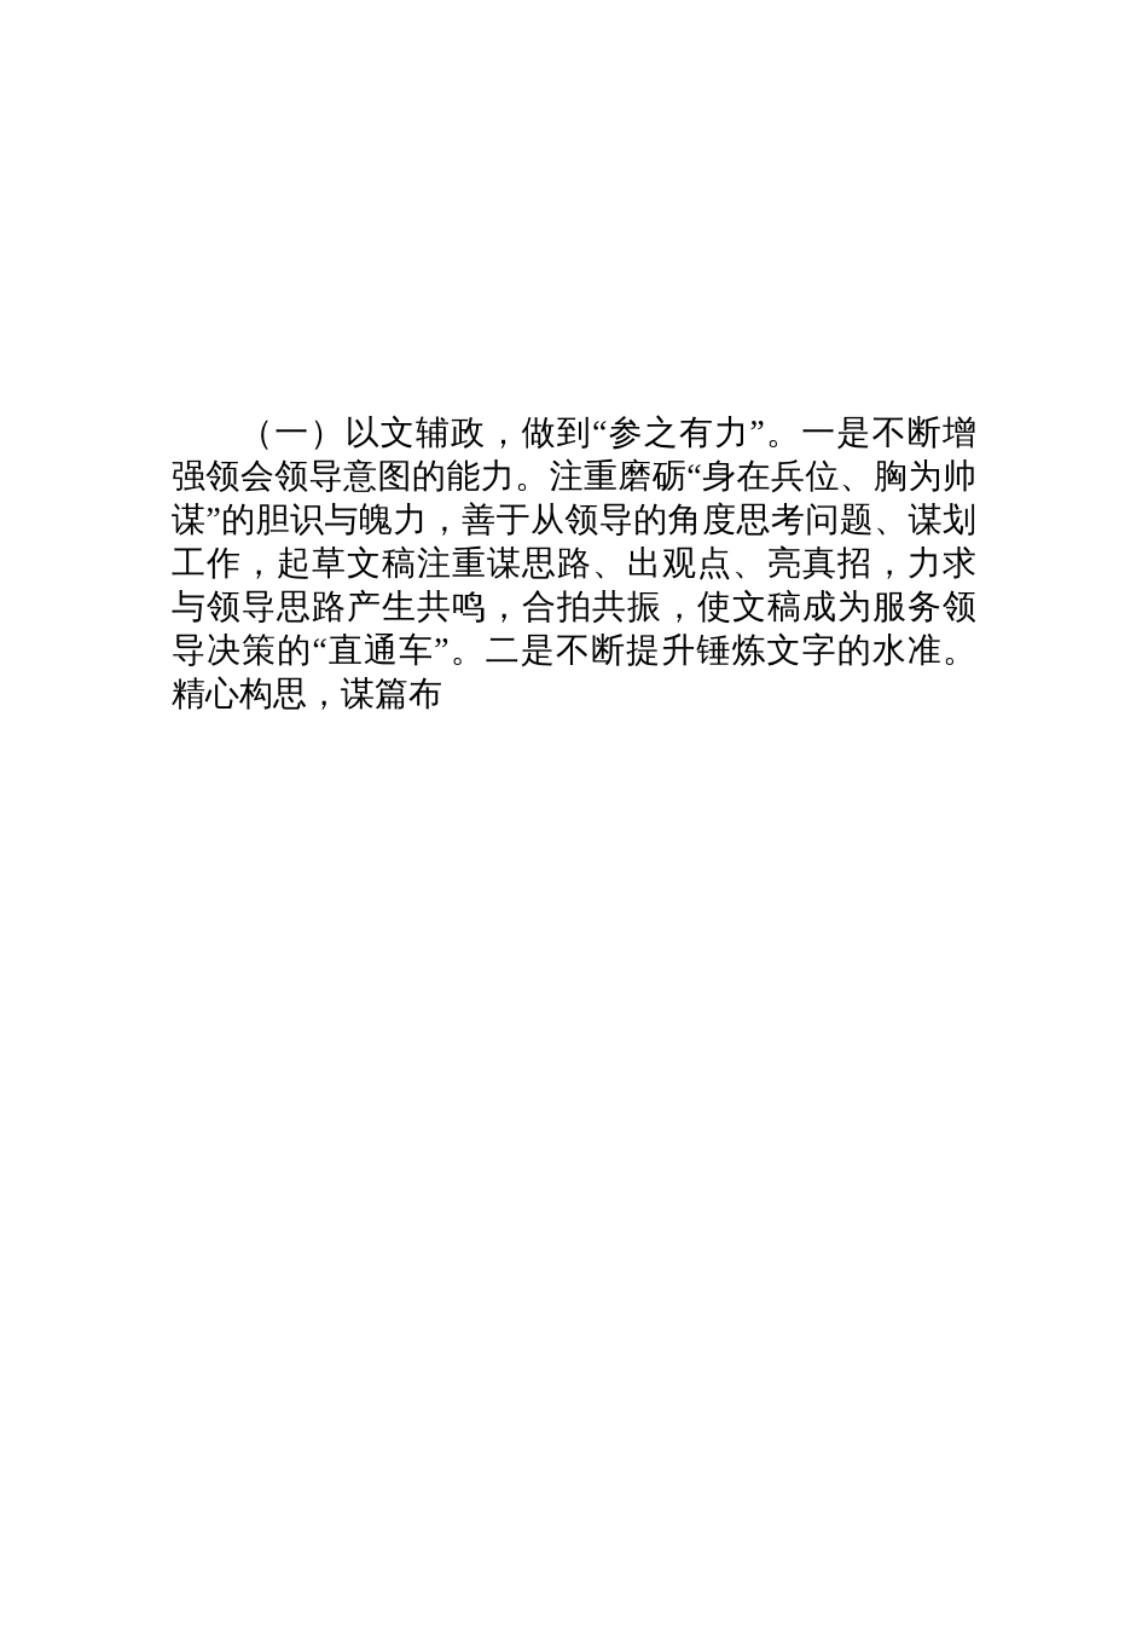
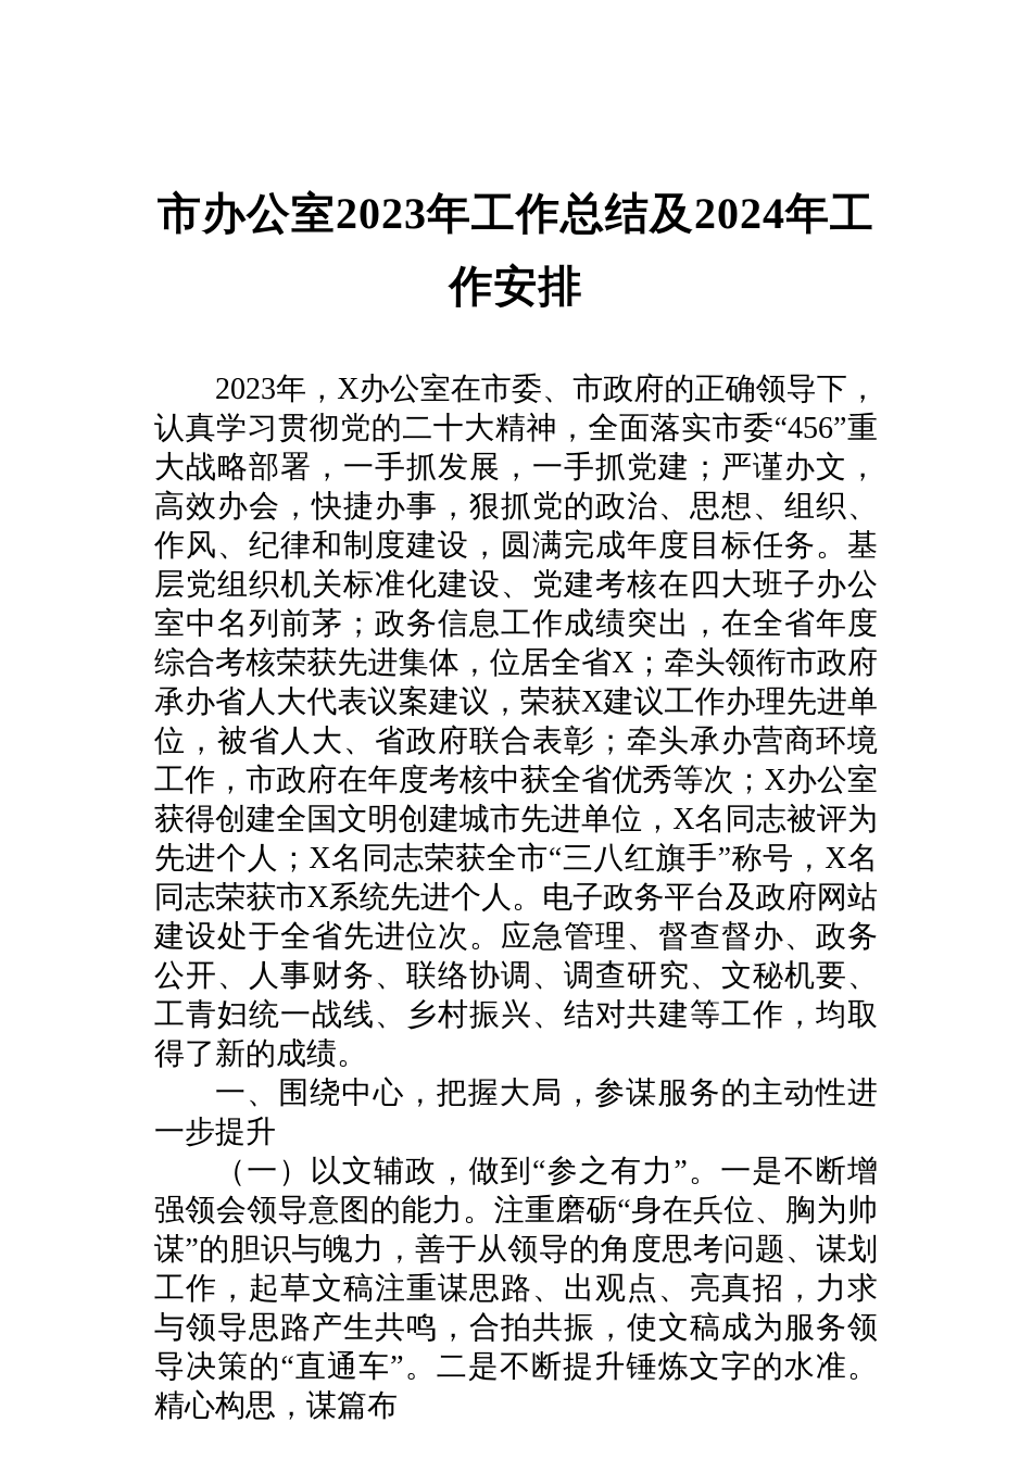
+ 市办公室2023年工作总结及2024年工作安排
+ 2023年，X办公室在市委、市政府的正确领导下，认真学习贯彻党的二十大精神，全面落实市委“456”重大战略部署，一手抓发展，一手抓党建；严谨办文，高效办会，快捷办事，狠抓党的政治、思想、组织、作风、纪律和制度建设，圆满完成年度目标任务。基层党组织机关标准化建设、党建考核在四大班子办公室中名列前茅；政务信息工作成绩突出，在全省年度综合考核荣获先进集体，位居全省X；牵头领衔市政府承办省人大代表议案建议，荣获X建议工作办理先进单位，被省人大、省政府联合表彰；牵头承办营商环境工作，市政府在年度考核中获全省优秀等次；X办公室获得创建全国文明创建城市先进单位，X名同志被评为先进个人；X名同志荣获全市“三八红旗手”称号，X名同志荣获市X系统先进个人。电子政务平台及政府网站建设处于全省先进位次。应急管理、督查督办、政务公开、人事财务、联络协调、调查研究、文秘机要、工青妇统一战线、乡村振兴、结对共建等工作，均取得了新的成绩。
+ 一、围绕中心，把握大局，参谋服务的主动性进一步提升
  （一）以文辅政，做到“参之有力”。一是不断增强领会领导意图的能力。注重磨砺“身在兵位、胸为帅谋”的胆识与魄力，善于从领导的角度思考问题、谋划工作，起草文稿注重谋思路、出观点、亮真招，力求与领导思路产生共鸣，合拍共振，使文稿成为服务领导决策的“直通车”。二是不断提升锤炼文字的水准。精心构思，谋篇布
